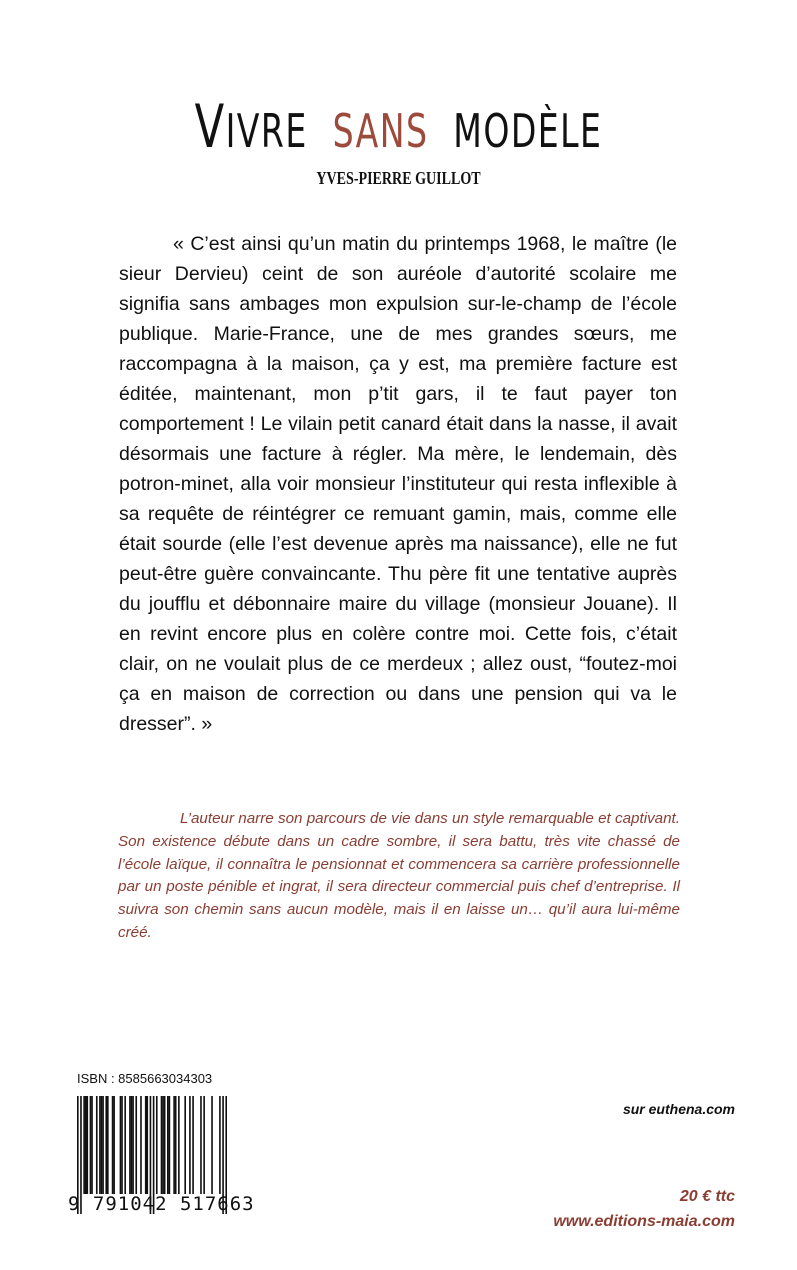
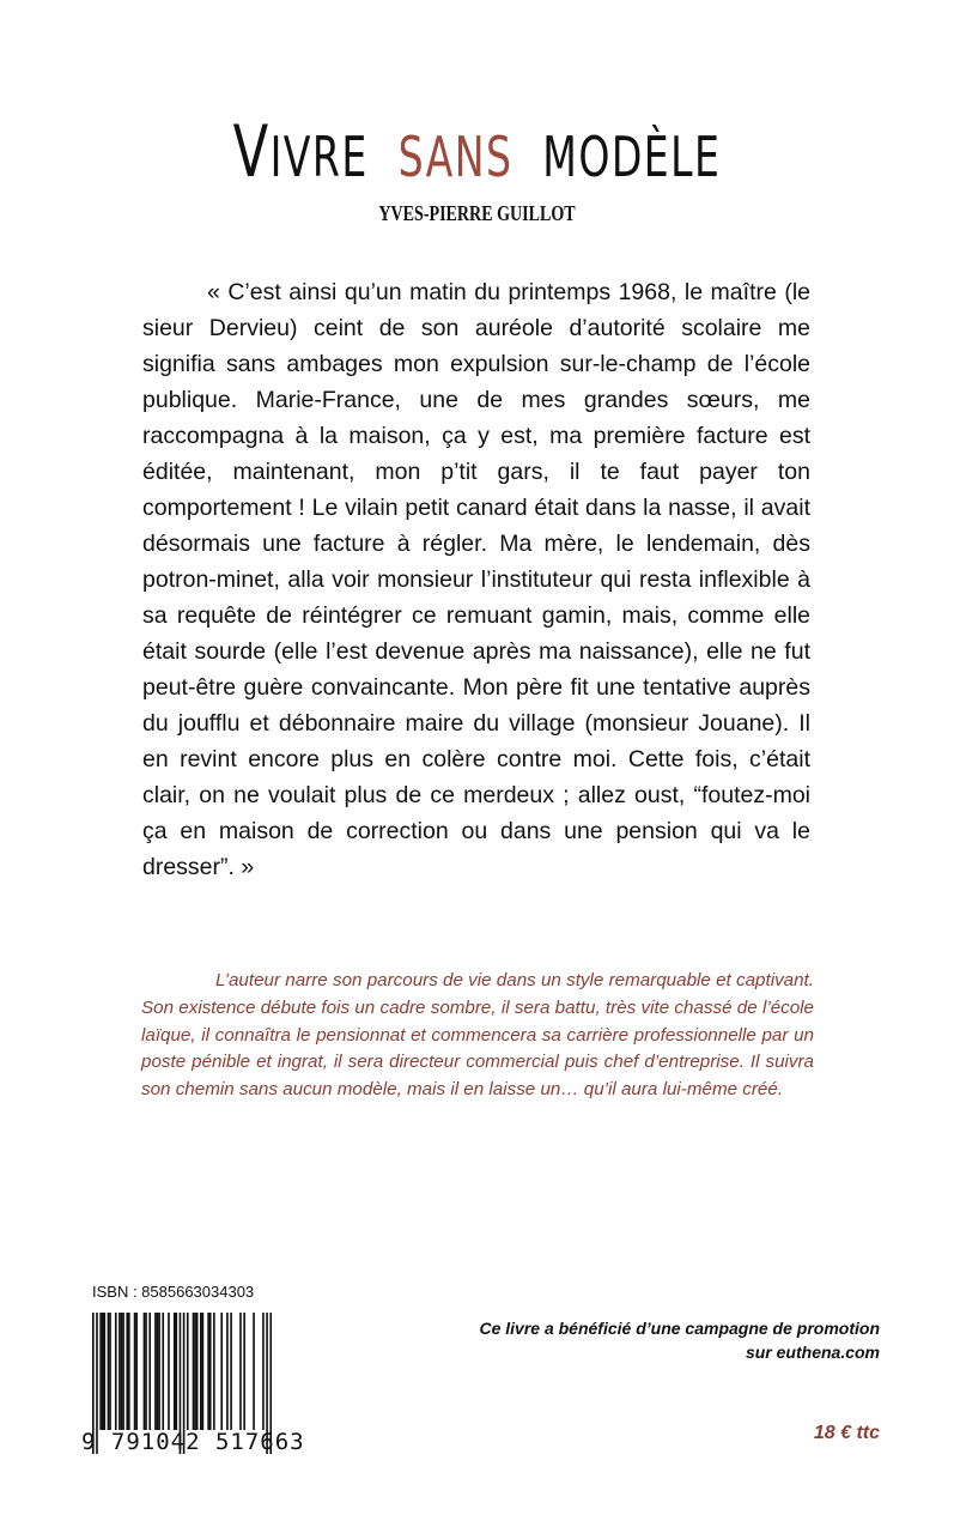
  VIVRE SANS MODÈLE
  YVES-PIERRE GUILLOT
- « C’est ainsi qu’un matin du printemps 1968, le maître (le sieur Dervieu) ceint de son auréole d’autorité scolaire me signifia sans ambages mon expulsion sur-le-champ de l’école publique. Marie-France, une de mes grandes sœurs, me raccompagna à la maison, ça y est, ma première facture est éditée, maintenant, mon p’tit gars, il te faut payer ton comportement ! Le vilain petit canard était dans la nasse, il avait désormais une facture à régler. Ma mère, le lendemain, dès potron-minet, alla voir monsieur l’instituteur qui resta inflexible à sa requête de réintégrer ce remuant gamin, mais, comme elle était sourde (elle l’est devenue après ma naissance), elle ne fut peut-être guère convaincante. Thu père fit une tentative auprès du joufflu et débonnaire maire du village (monsieur Jouane). Il en revint encore plus en colère contre moi. Cette fois, c’était clair, on ne voulait plus de ce merdeux ; allez oust, “foutez-moi ça en maison de correction ou dans une pension qui va le dresser”. »
+ « C’est ainsi qu’un matin du printemps 1968, le maître (le sieur Dervieu) ceint de son auréole d’autorité scolaire me signifia sans ambages mon expulsion sur-le-champ de l’école publique. Marie-France, une de mes grandes sœurs, me raccompagna à la maison, ça y est, ma première facture est éditée, maintenant, mon p’tit gars, il te faut payer ton comportement ! Le vilain petit canard était dans la nasse, il avait désormais une facture à régler. Ma mère, le lendemain, dès potron-minet, alla voir monsieur l’instituteur qui resta inflexible à sa requête de réintégrer ce remuant gamin, mais, comme elle était sourde (elle l’est devenue après ma naissance), elle ne fut peut-être guère convaincante. Mon père fit une tentative auprès du joufflu et débonnaire maire du village (monsieur Jouane). Il en revint encore plus en colère contre moi. Cette fois, c’était clair, on ne voulait plus de ce merdeux ; allez oust, “foutez-moi ça en maison de correction ou dans une pension qui va le dresser”. »
- L’auteur narre son parcours de vie dans un style remarquable et captivant. Son existence débute dans un cadre sombre, il sera battu, très vite chassé de l’école laïque, il connaîtra le pensionnat et commencera sa carrière professionnelle par un poste pénible et ingrat, il sera directeur commercial puis chef d’entreprise. Il suivra son chemin sans aucun modèle, mais il en laisse un… qu’il aura lui-même créé.
+ L’auteur narre son parcours de vie dans un style remarquable et captivant. Son existence débute fois un cadre sombre, il sera battu, très vite chassé de l’école laïque, il connaîtra le pensionnat et commencera sa carrière professionnelle par un poste pénible et ingrat, il sera directeur commercial puis chef d’entreprise. Il suivra son chemin sans aucun modèle, mais il en laisse un… qu’il aura lui-même créé.
  ISBN : 8585663034303
  9 791042 517663
+ Ce livre a bénéficié d’une campagne de promotion
  sur euthena.com
- 20 € ttc
+ 18 € ttc
- www.editions-maia.com
